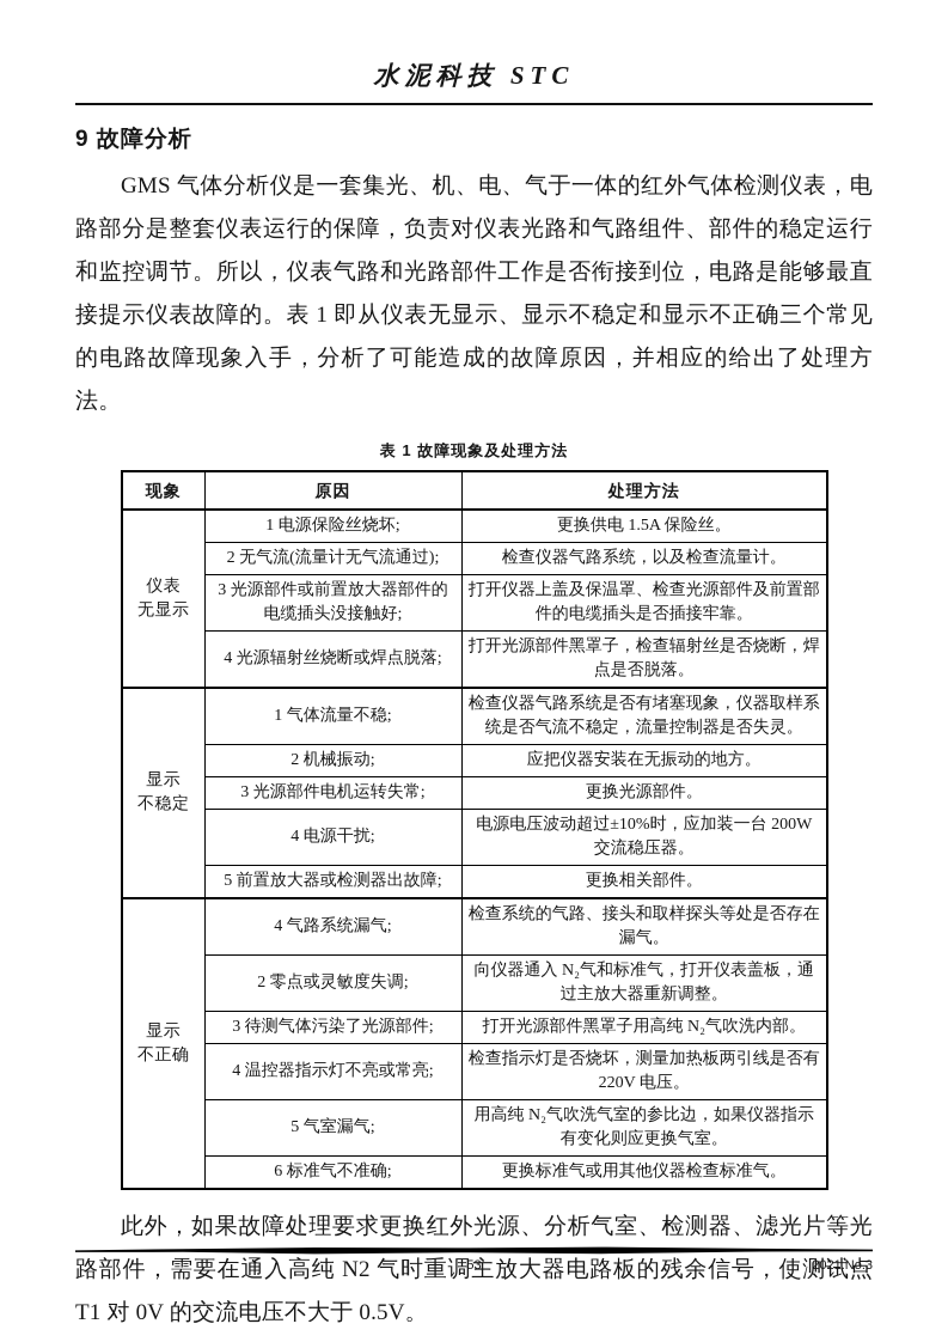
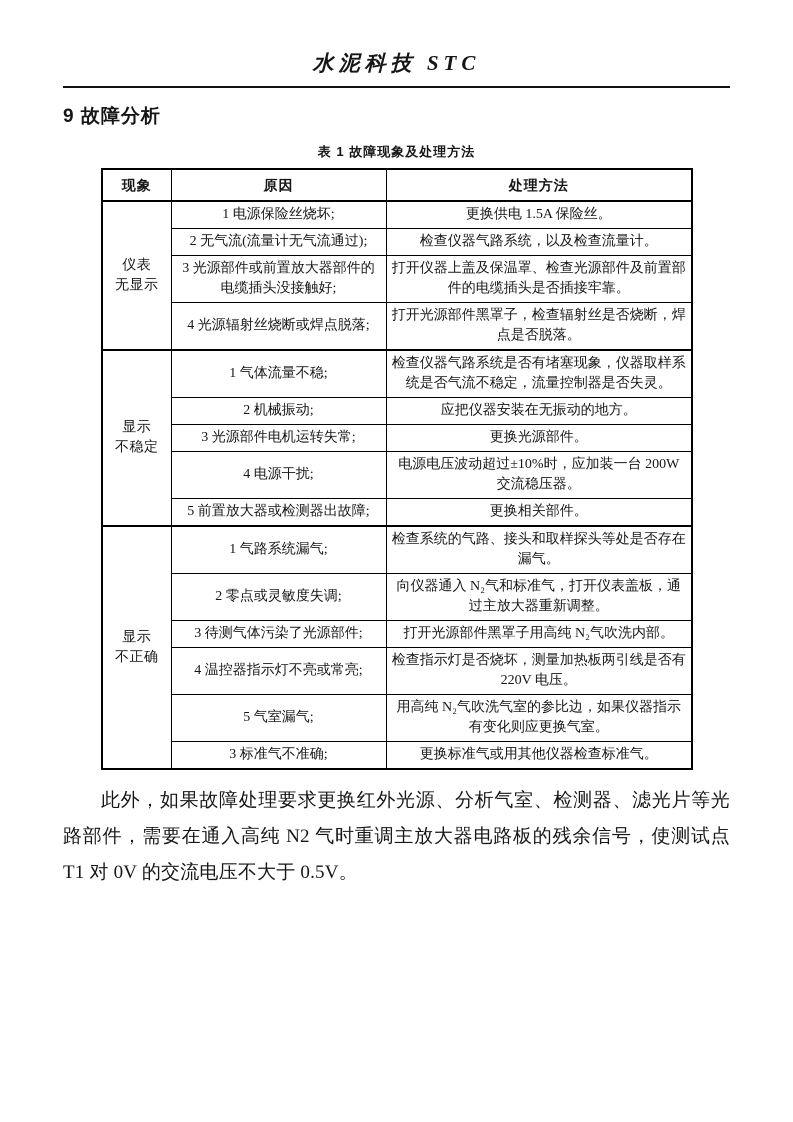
  水泥科技 STC
  9 故障分析
- GMS 气体分析仪是一套集光、机、电、气于一体的红外气体检测仪表，电路部分是整套仪表运行的保障，负责对仪表光路和气路组件、部件的稳定运行和监控调节。所以，仪表气路和光路部件工作是否衔接到位，电路是能够最直接提示仪表故障的。表 1 即从仪表无显示、显示不稳定和显示不正确三个常见的电路故障现象入手，分析了可能造成的故障原因，并相应的给出了处理方法。
  表 1 故障现象及处理方法
  现象	原因	处理方法
  仪表 无显示	1 电源保险丝烧坏;	更换供电 1.5A 保险丝。
  2 无气流(流量计无气流通过);	检查仪器气路系统，以及检查流量计。
  3 光源部件或前置放大器部件的电缆插头没接触好;	打开仪器上盖及保温罩、检查光源部件及前置部件的电缆插头是否插接牢靠。
  4 光源辐射丝烧断或焊点脱落;	打开光源部件黑罩子，检查辐射丝是否烧断，焊点是否脱落。
  显示 不稳定	1 气体流量不稳;	检查仪器气路系统是否有堵塞现象，仪器取样系统是否气流不稳定，流量控制器是否失灵。
  2 机械振动;	应把仪器安装在无振动的地方。
  3 光源部件电机运转失常;	更换光源部件。
  4 电源干扰;	电源电压波动超过±10%时，应加装一台 200W 交流稳压器。
  5 前置放大器或检测器出故障;	更换相关部件。
- 显示 不正确	4 气路系统漏气;	检查系统的气路、接头和取样探头等处是否存在漏气。
+ 显示 不正确	1 气路系统漏气;	检查系统的气路、接头和取样探头等处是否存在漏气。
  2 零点或灵敏度失调;	向仪器通入 N₂气和标准气，打开仪表盖板，通过主放大器重新调整。
  3 待测气体污染了光源部件;	打开光源部件黑罩子用高纯 N₂气吹洗内部。
  4 温控器指示灯不亮或常亮;	检查指示灯是否烧坏，测量加热板两引线是否有 220V 电压。
  5 气室漏气;	用高纯 N₂气吹洗气室的参比边，如果仪器指示有变化则应更换气室。
- 6 标准气不准确;	更换标准气或用其他仪器检查标准气。
+ 3 标准气不准确;	更换标准气或用其他仪器检查标准气。
  此外，如果故障处理要求更换红外光源、分析气室、检测器、滤光片等光路部件，需要在通入高纯 N2 气时重调主放大器电路板的残余信号，使测试点 T1 对 0V 的交流电压不大于 0.5V。
- 53
- 2021.No.3
